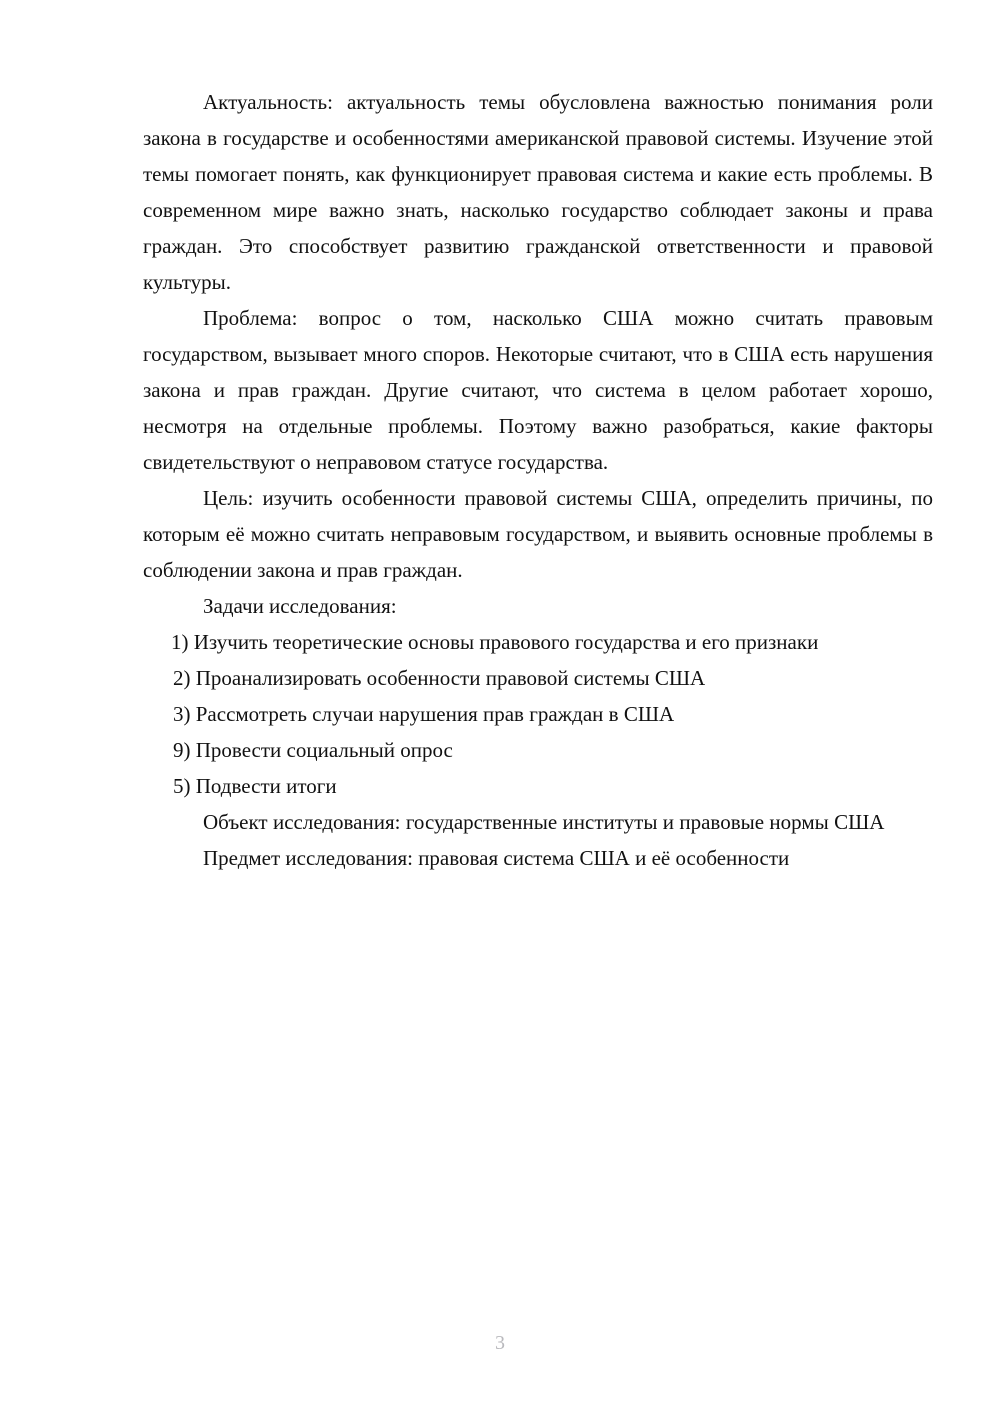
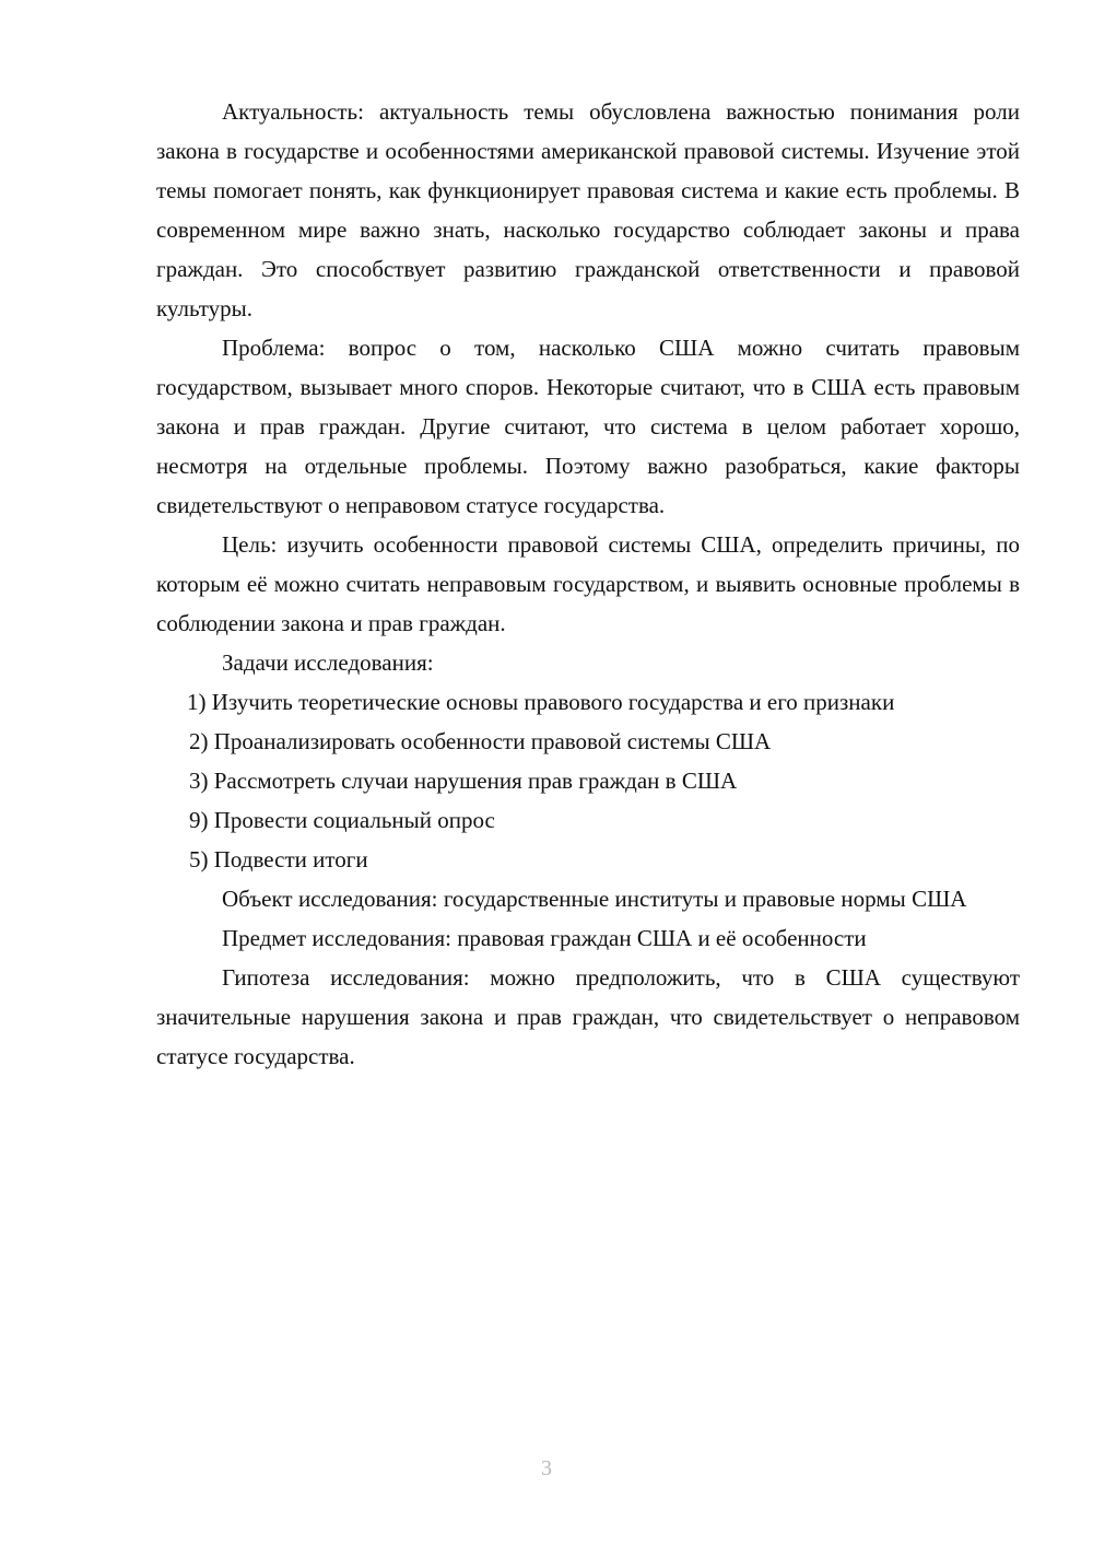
  Актуальность: актуальность темы обусловлена важностью понимания роли закона в государстве и особенностями американской правовой системы. Изучение этой темы помогает понять, как функционирует правовая система и какие есть проблемы. В современном мире важно знать, насколько государство соблюдает законы и права граждан. Это способствует развитию гражданской ответственности и правовой культуры.
- Проблема: вопрос о том, насколько США можно считать правовым государством, вызывает много споров. Некоторые считают, что в США есть нарушения закона и прав граждан. Другие считают, что система в целом работает хорошо, несмотря на отдельные проблемы. Поэтому важно разобраться, какие факторы свидетельствуют о неправовом статусе государства.
+ Проблема: вопрос о том, насколько США можно считать правовым государством, вызывает много споров. Некоторые считают, что в США есть правовым закона и прав граждан. Другие считают, что система в целом работает хорошо, несмотря на отдельные проблемы. Поэтому важно разобраться, какие факторы свидетельствуют о неправовом статусе государства.
  Цель: изучить особенности правовой системы США, определить причины, по которым её можно считать неправовым государством, и выявить основные проблемы в соблюдении закона и прав граждан.
  Задачи исследования:
  1) Изучить теоретические основы правового государства и его признаки
  2) Проанализировать особенности правовой системы США
  3) Рассмотреть случаи нарушения прав граждан в США
  9) Провести социальный опрос
  5) Подвести итоги
  Объект исследования: государственные институты и правовые нормы США
- Предмет исследования: правовая система США и её особенности
+ Предмет исследования: правовая граждан США и её особенности
+ Гипотеза исследования: можно предположить, что в США существуют значительные нарушения закона и прав граждан, что свидетельствует о неправовом статусе государства.
  3
